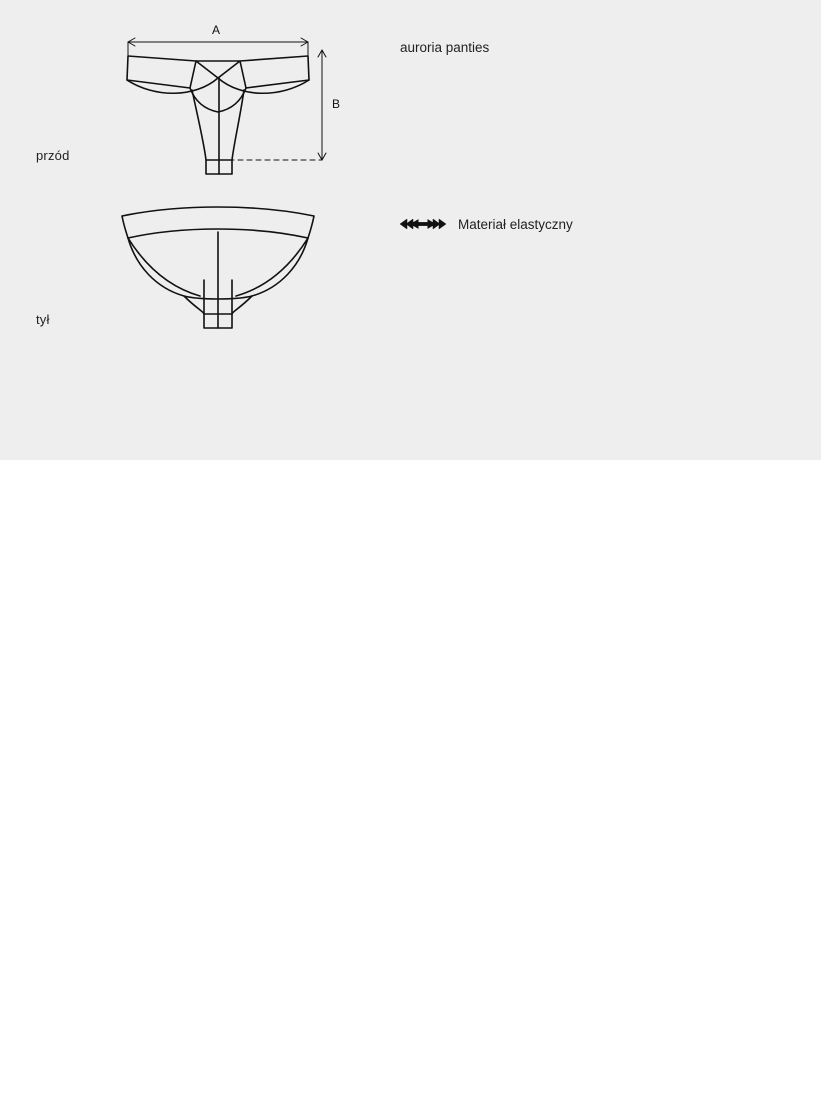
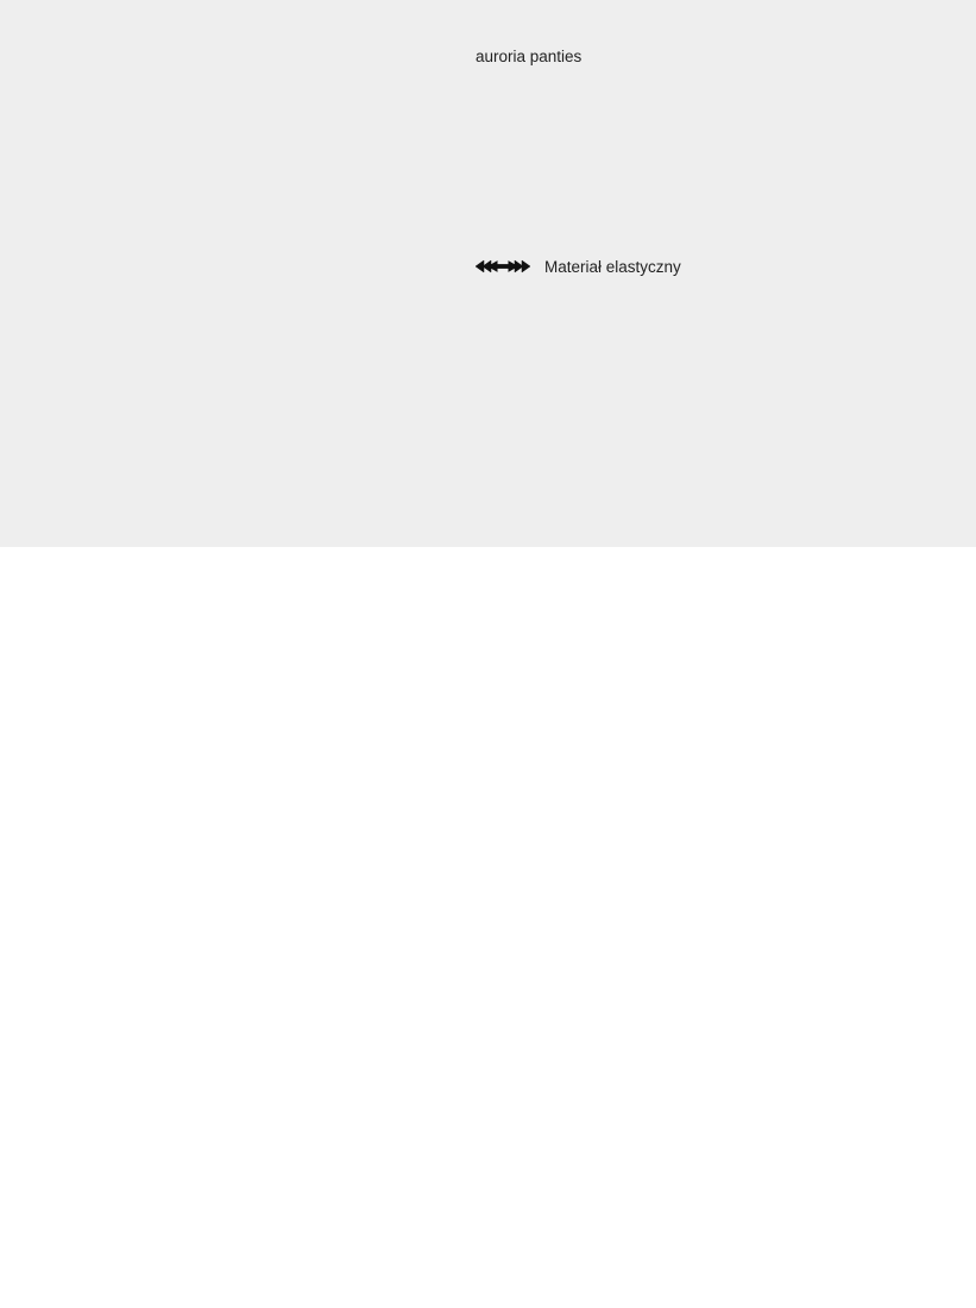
- przód
- tył
- A
- B
  auroria panties
  Materiał elastyczny
